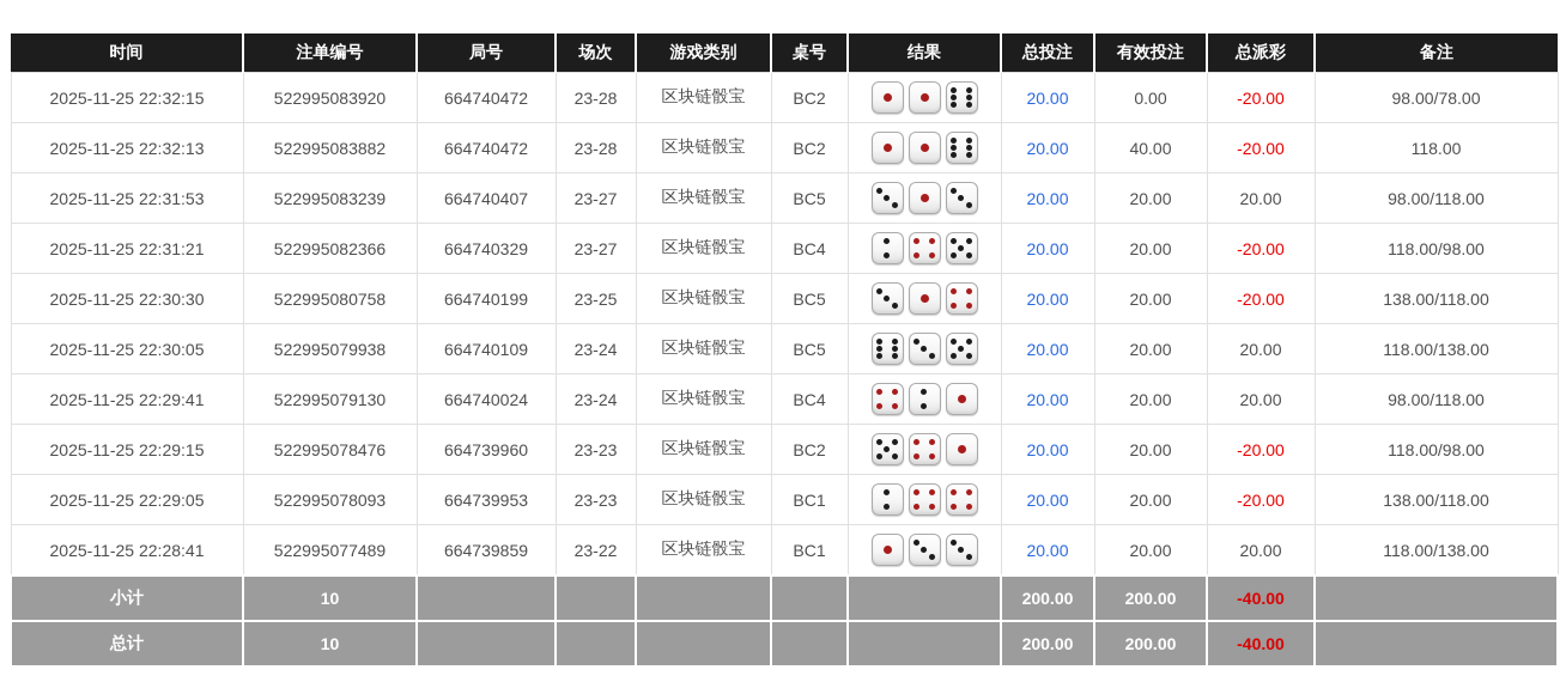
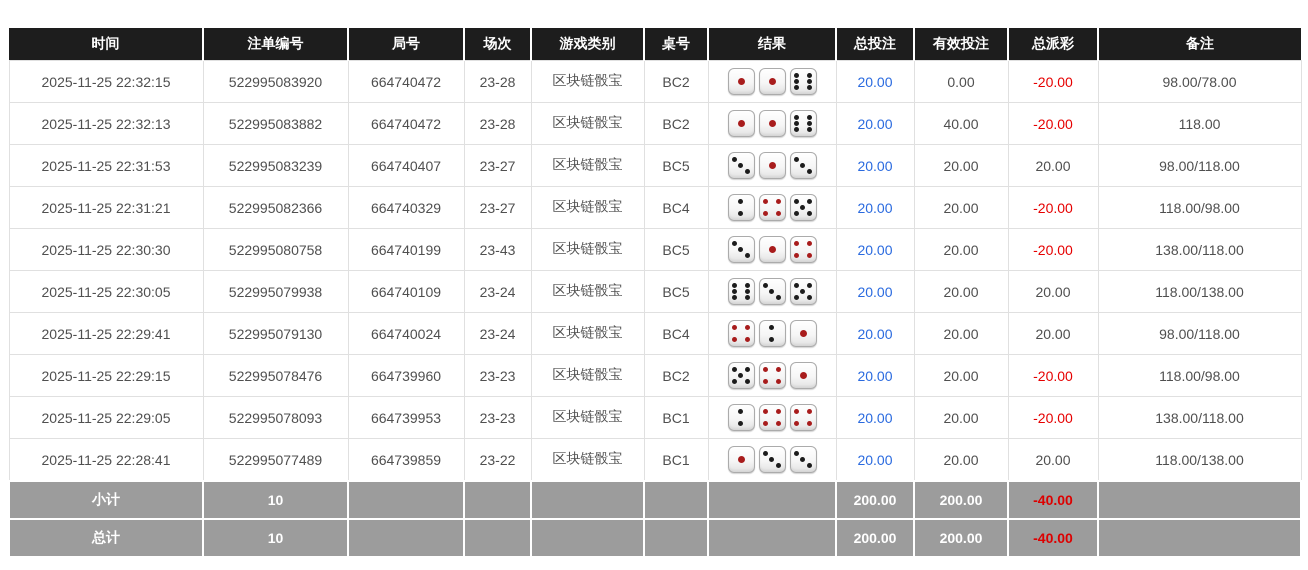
  时间	注单编号	局号	场次	游戏类别	桌号	结果	总投注	有效投注	总派彩	备注
  2025-11-25 22:32:15	522995083920	664740472	23-28	区块链骰宝	BC2		20.00	0.00	-20.00	98.00/78.00
  2025-11-25 22:32:13	522995083882	664740472	23-28	区块链骰宝	BC2		20.00	40.00	-20.00	118.00
  2025-11-25 22:31:53	522995083239	664740407	23-27	区块链骰宝	BC5		20.00	20.00	20.00	98.00/118.00
  2025-11-25 22:31:21	522995082366	664740329	23-27	区块链骰宝	BC4		20.00	20.00	-20.00	118.00/98.00
- 2025-11-25 22:30:30	522995080758	664740199	23-25	区块链骰宝	BC5		20.00	20.00	-20.00	138.00/118.00
+ 2025-11-25 22:30:30	522995080758	664740199	23-43	区块链骰宝	BC5		20.00	20.00	-20.00	138.00/118.00
  2025-11-25 22:30:05	522995079938	664740109	23-24	区块链骰宝	BC5		20.00	20.00	20.00	118.00/138.00
  2025-11-25 22:29:41	522995079130	664740024	23-24	区块链骰宝	BC4		20.00	20.00	20.00	98.00/118.00
  2025-11-25 22:29:15	522995078476	664739960	23-23	区块链骰宝	BC2		20.00	20.00	-20.00	118.00/98.00
  2025-11-25 22:29:05	522995078093	664739953	23-23	区块链骰宝	BC1		20.00	20.00	-20.00	138.00/118.00
  2025-11-25 22:28:41	522995077489	664739859	23-22	区块链骰宝	BC1		20.00	20.00	20.00	118.00/138.00
  小计	10						200.00	200.00	-40.00
  总计	10						200.00	200.00	-40.00
